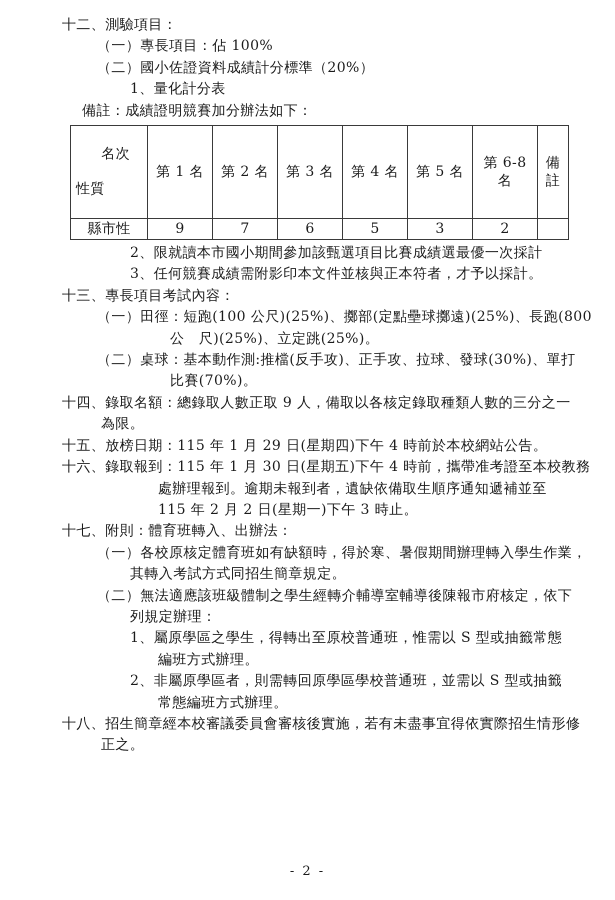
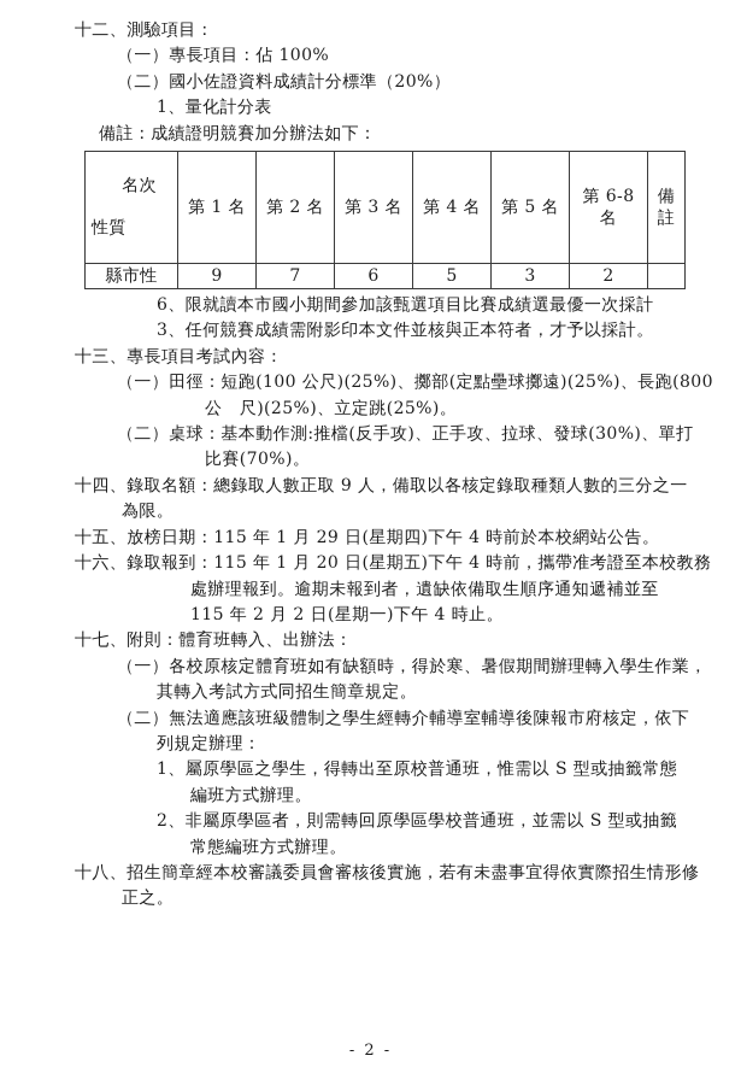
  十二、測驗項目：
  （一）專長項目：佔 100%
  （二）國小佐證資料成績計分標準（20%）
  1、量化計分表
  備註：成績證明競賽加分辦法如下：
  名次 性質	第 1 名	第 2 名	第 3 名	第 4 名	第 5 名	第 6-8 名	備 註
  縣市性	9	7	6	5	3	2
- 2、限就讀本市國小期間參加該甄選項目比賽成績選最優一次採計
+ 6、限就讀本市國小期間參加該甄選項目比賽成績選最優一次採計
  3、任何競賽成績需附影印本文件並核與正本符者，才予以採計。
  十三、專長項目考試內容：
  （一）田徑：短跑(100 公尺)(25%)、擲部(定點壘球擲遠)(25%)、長跑(800
  公 尺)(25%)、立定跳(25%)。
  （二）桌球：基本動作測:推檔(反手攻)、正手攻、拉球、發球(30%)、單打
  比賽(70%)。
  十四、錄取名額：總錄取人數正取 9 人，備取以各核定錄取種類人數的三分之一
  為限。
  十五、放榜日期：115 年 1 月 29 日(星期四)下午 4 時前於本校網站公告。
- 十六、錄取報到：115 年 1 月 30 日(星期五)下午 4 時前，攜帶准考證至本校教務
+ 十六、錄取報到：115 年 1 月 20 日(星期五)下午 4 時前，攜帶准考證至本校教務
  處辦理報到。逾期未報到者，遺缺依備取生順序通知遞補並至
- 115 年 2 月 2 日(星期一)下午 3 時止。
+ 115 年 2 月 2 日(星期一)下午 4 時止。
  十七、附則：體育班轉入、出辦法：
  （一）各校原核定體育班如有缺額時，得於寒、暑假期間辦理轉入學生作業，
  其轉入考試方式同招生簡章規定。
  （二）無法適應該班級體制之學生經轉介輔導室輔導後陳報市府核定，依下
  列規定辦理：
  1、屬原學區之學生，得轉出至原校普通班，惟需以 S 型或抽籤常態
  編班方式辦理。
  2、非屬原學區者，則需轉回原學區學校普通班，並需以 S 型或抽籤
  常態編班方式辦理。
  十八、招生簡章經本校審議委員會審核後實施，若有未盡事宜得依實際招生情形修
  正之。
  - 2 -
